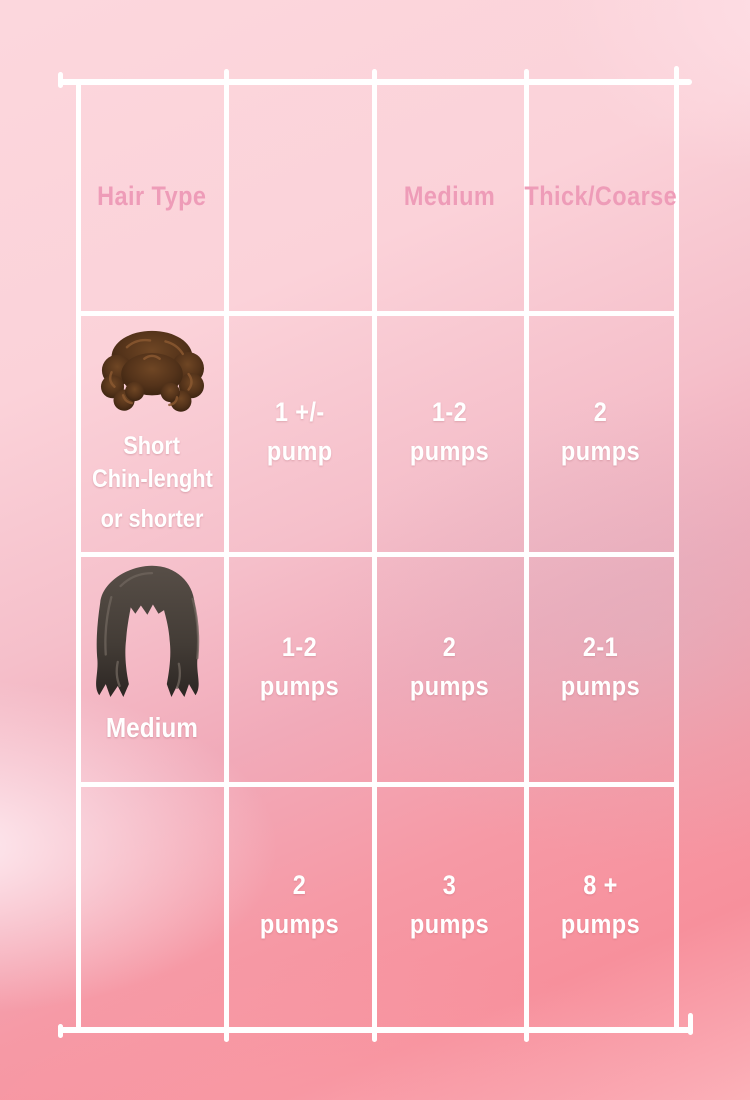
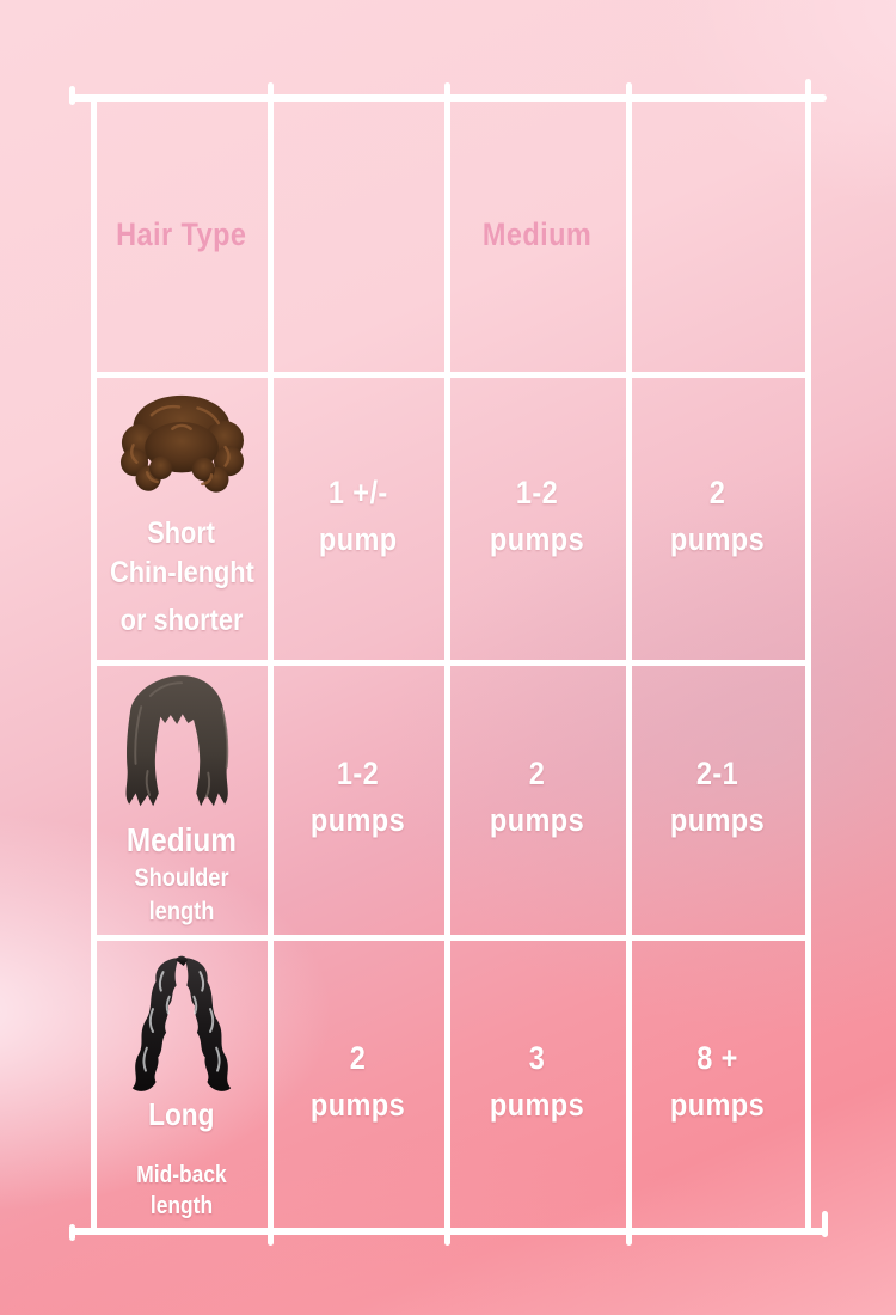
  Hair Type
  Medium
- Thick/Coarse
  Short
  Chin-lenght
  or shorter
  1 +/-
  pump
  1-2
  pumps
  2
  pumps
  Medium
+ Shoulder length
  1-2
  pumps
  2
  pumps
  2-1
  pumps
+ Long
+ Mid-back length
  2
  pumps
  3
  pumps
  8 +
  pumps
